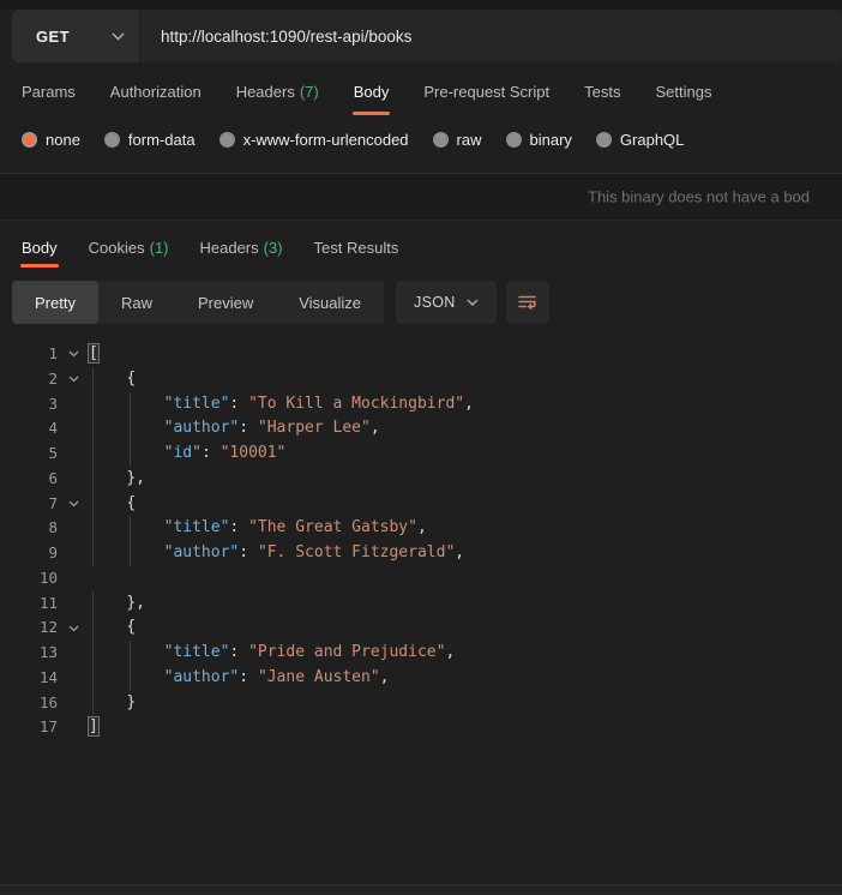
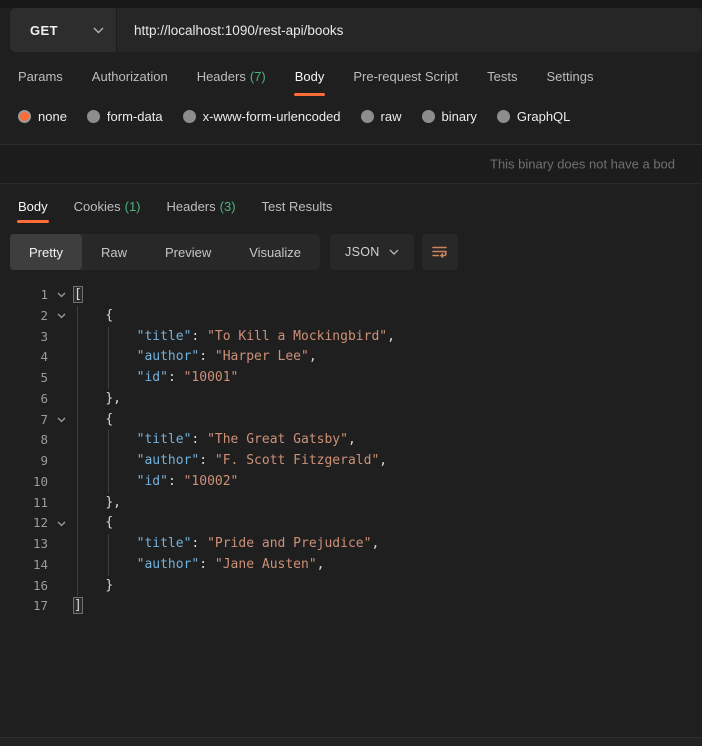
  GET
  http://localhost:1090/rest-api/books
  Params
  Authorization
  Headers (7)
  Body
  Pre-request Script
  Tests
  Settings
  none
  form-data
  x-www-form-urlencoded
  raw
  binary
  GraphQL
  This binary does not have a bod
  Body
  Cookies (1)
  Headers (3)
  Test Results
  Pretty
  Raw
  Preview
  Visualize
  JSON
  1
  [
  2
  {
  3
  "title": "To Kill a Mockingbird",
  4
  "author": "Harper Lee",
  5
  "id": "10001"
  6
  },
  7
  {
  8
  "title": "The Great Gatsby",
  9
  "author": "F. Scott Fitzgerald",
  10
+ "id": "10002"
  11
  },
  12
  {
  13
  "title": "Pride and Prejudice",
  14
  "author": "Jane Austen",
  16
  }
  17
  ]
